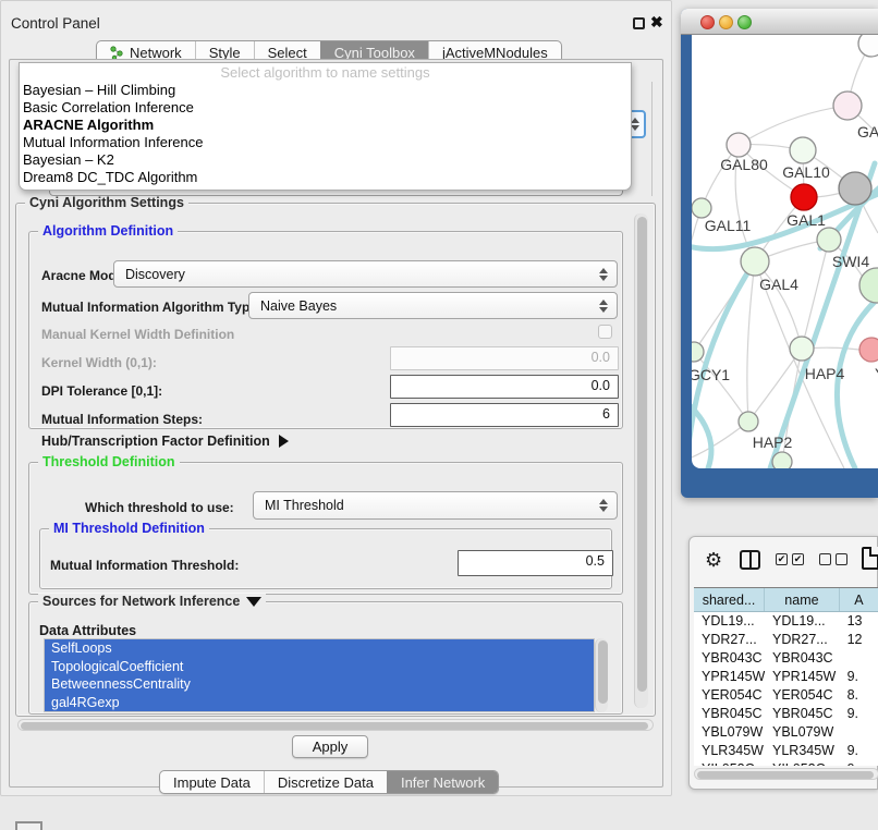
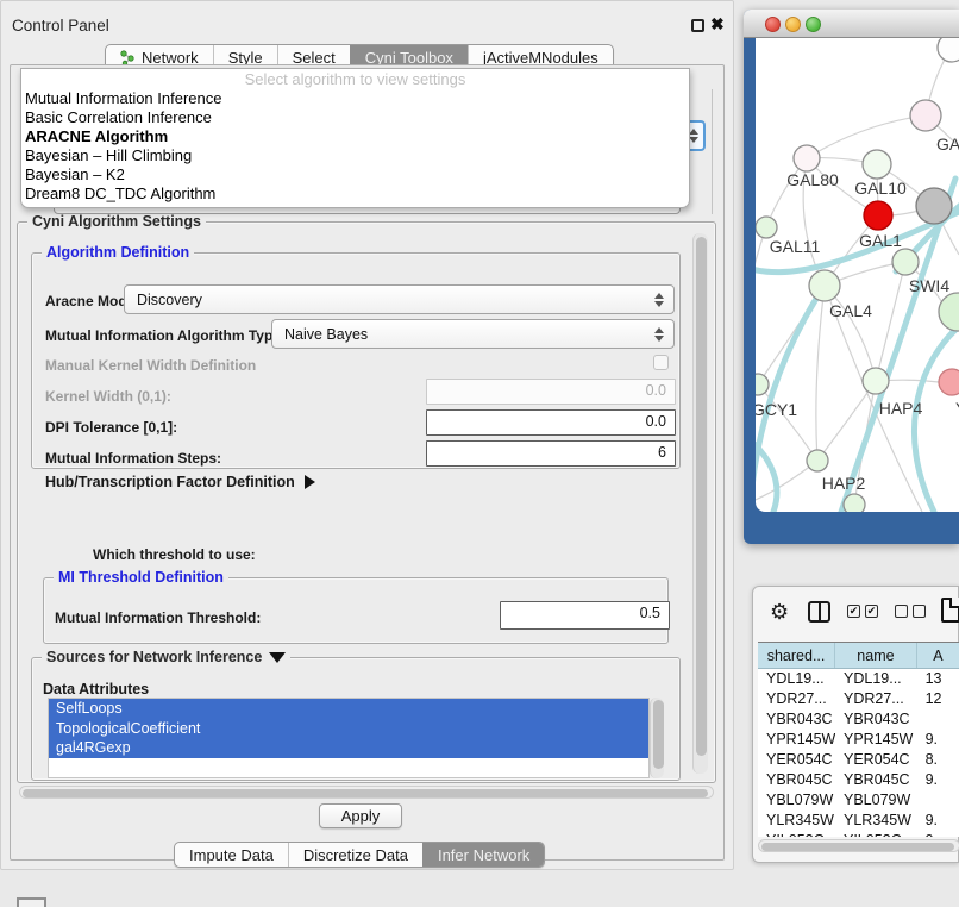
  Control Panel
  ✖
  Network
  Style
  Select
  Cyni Toolbox
  jActiveMNodules
- Select algorithm to name settings
+ Select algorithm to view settings
- Bayesian – Hill Climbing
+ Mutual Information Inference
  Basic Correlation Inference
  ARACNE Algorithm
- Mutual Information Inference
+ Bayesian – Hill Climbing
  Bayesian – K2
  Dream8 DC_TDC Algorithm
  Cyni Algorithm Settings
  Algorithm Definition
  Aracne Mo
  Discovery
  Mutual Information Algorithm Typ
  Naive Bayes
  Manual Kernel Width Definition
  Kernel Width (0,1):
  0.0
  DPI Tolerance [0,1]:
  0.0
  Mutual Information Steps:
  6
  Hub/Transcription Factor Definition
- Threshold Definition
  Which threshold to use:
- MI Threshold
  MI Threshold Definition
  Mutual Information Threshold:
  0.5
  Sources for Network Inference
  Data Attributes
  SelfLoops
  TopologicalCoefficient
- BetweennessCentrality
  gal4RGexp
  Apply
  Impute Data
  Discretize Data
  Infer Network
  GAL80
  GAL10
  GAL1
  GAL11
  SWI4
  GAL4
  GCY1
  HAP4
  HAP2
  ⚙
  ✔
  ✔
  shared...
  name
  A
  YDL19...
  YDL19...
  13
  YDR27...
  YDR27...
  12
  YBR043C
  YBR043C
  YPR145W
  YPR145W
  9.
  YER054C
  YER054C
  8.
  YBR045C
  YBR045C
  9.
  YBL079W
  YBL079W
  YLR345W
  YLR345W
  9.
